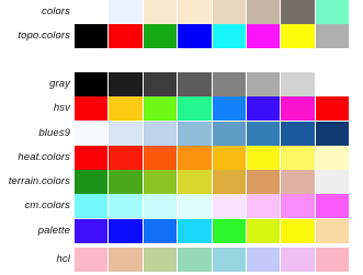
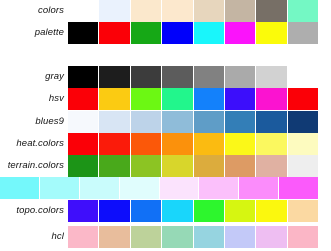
  colors
- topo.colors
+ palette
  gray
  hsv
  blues9
  heat.colors
  terrain.colors
- cm.colors
- palette
+ topo.colors
  hcl
